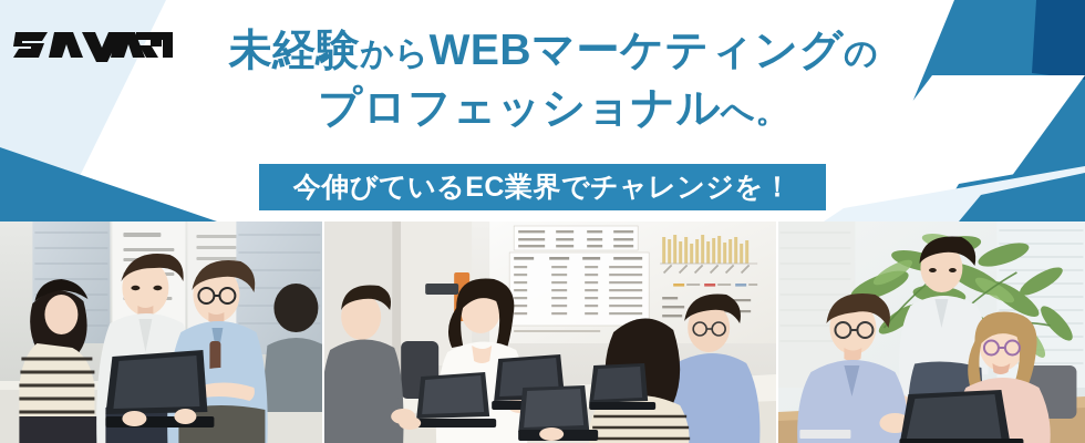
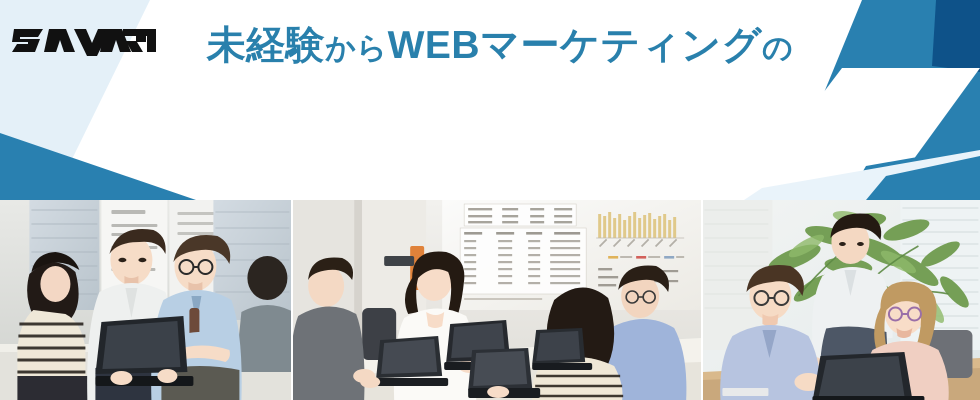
  未経験からWEBマーケティングの
- プロフェッショナルへ。
- 今伸びているEC業界でチャレンジを！
